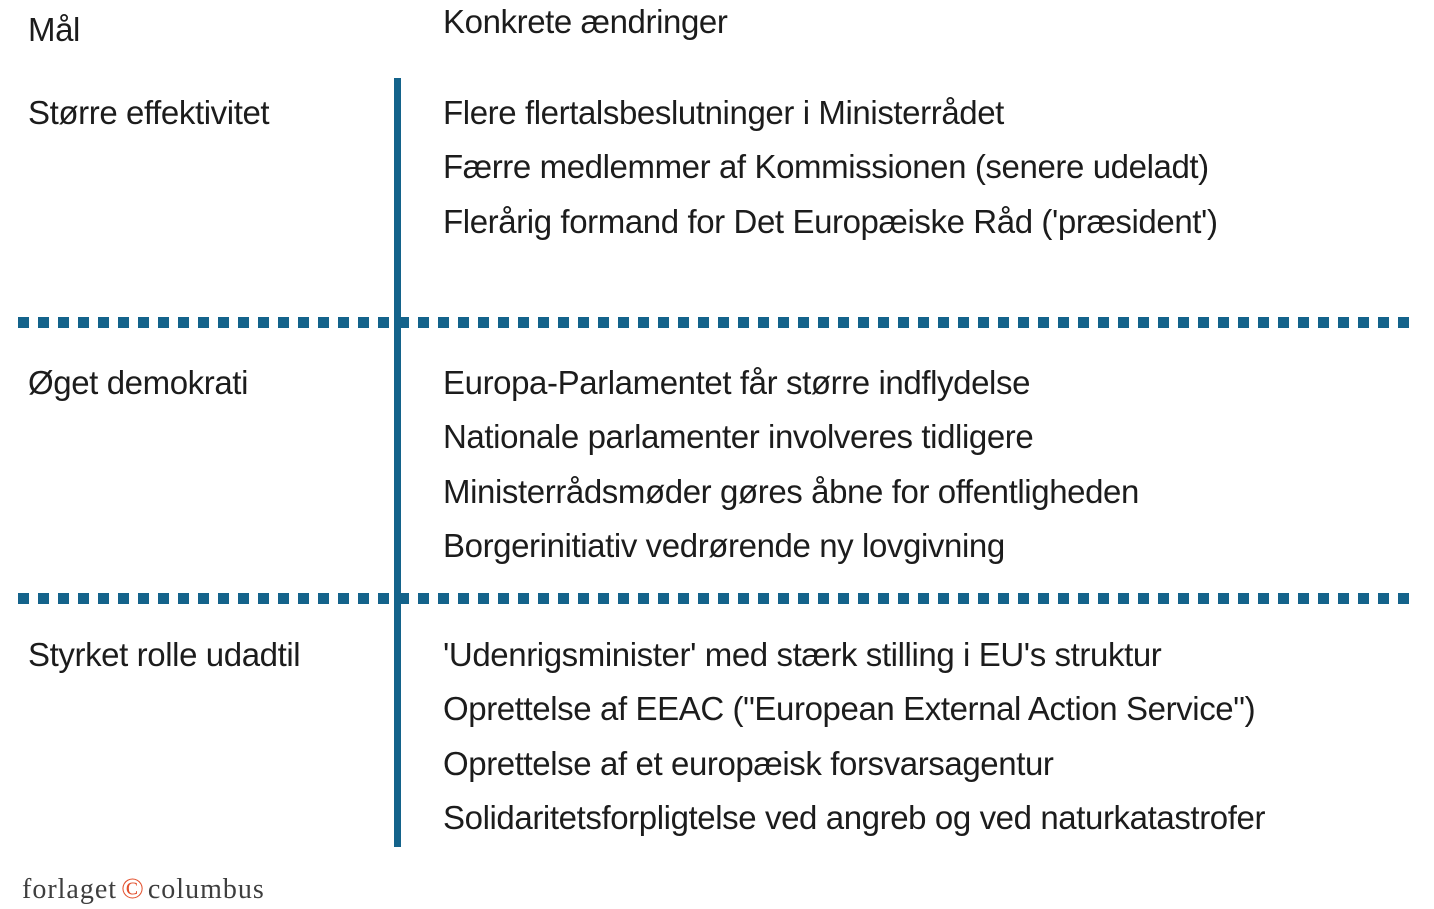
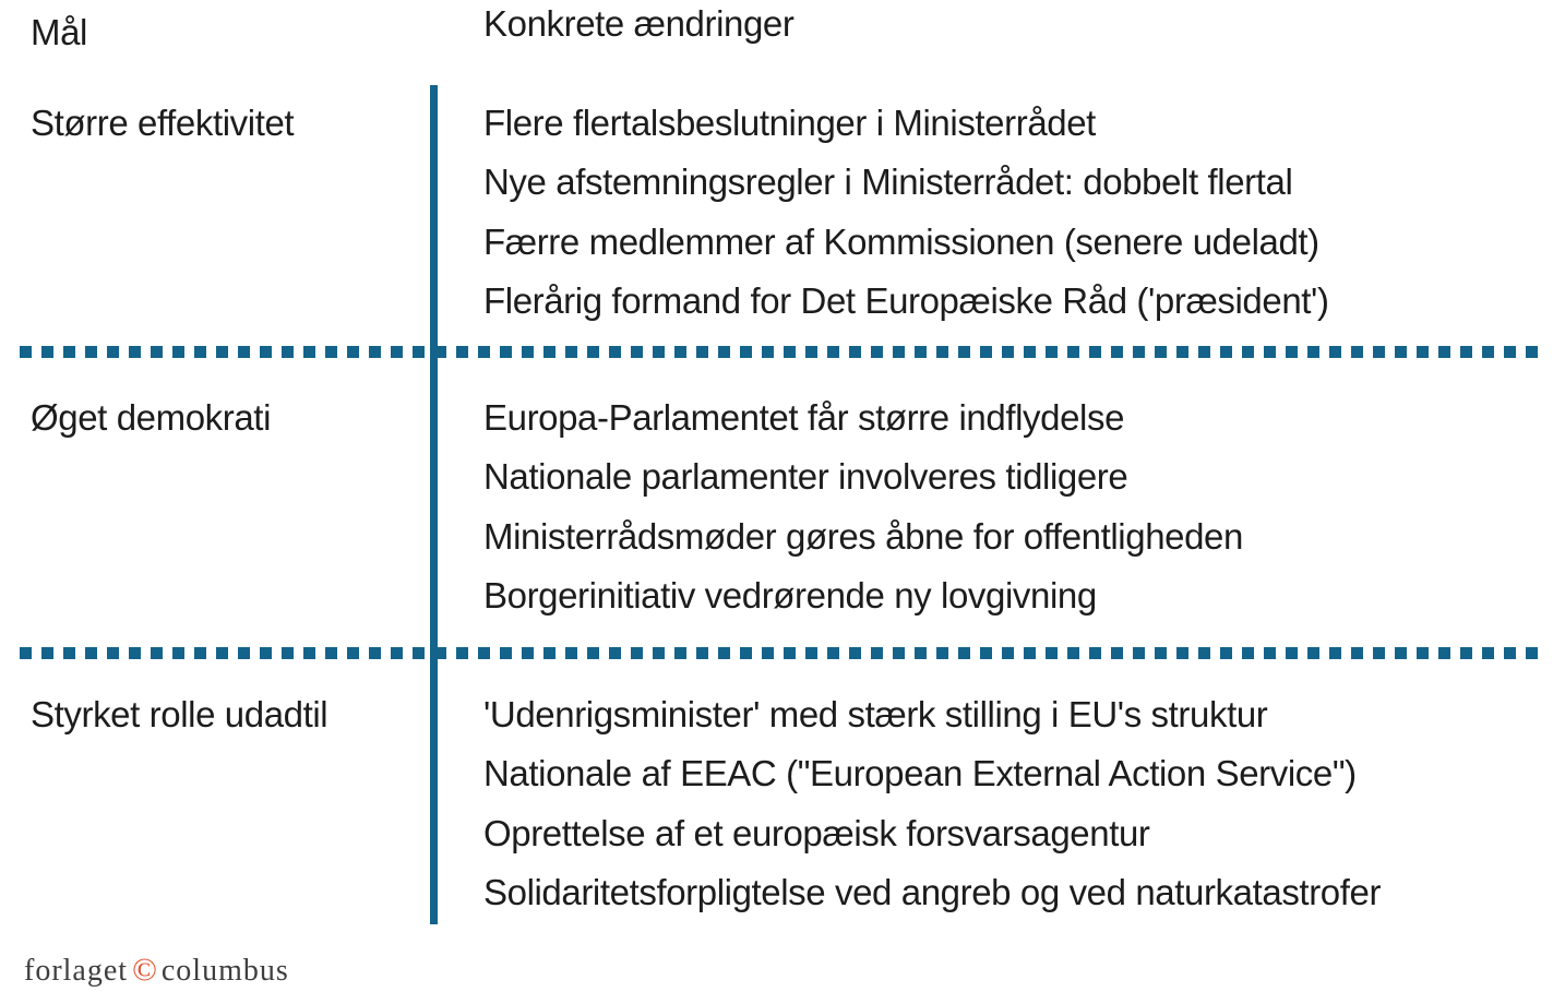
  Mål
  Konkrete ændringer
  Større effektivitet
  Flere flertalsbeslutninger i Ministerrådet
+ Nye afstemningsregler i Ministerrådet: dobbelt flertal
  Færre medlemmer af Kommissionen (senere udeladt)
  Flerårig formand for Det Europæiske Råd ('præsident')
  Øget demokrati
  Europa-Parlamentet får større indflydelse
  Nationale parlamenter involveres tidligere
  Ministerrådsmøder gøres åbne for offentligheden
  Borgerinitiativ vedrørende ny lovgivning
  Styrket rolle udadtil
  'Udenrigsminister' med stærk stilling i EU's struktur
- Oprettelse af EEAC ("European External Action Service")
+ Nationale af EEAC ("European External Action Service")
  Oprettelse af et europæisk forsvarsagentur
  Solidaritetsforpligtelse ved angreb og ved naturkatastrofer
  forlaget © columbus
